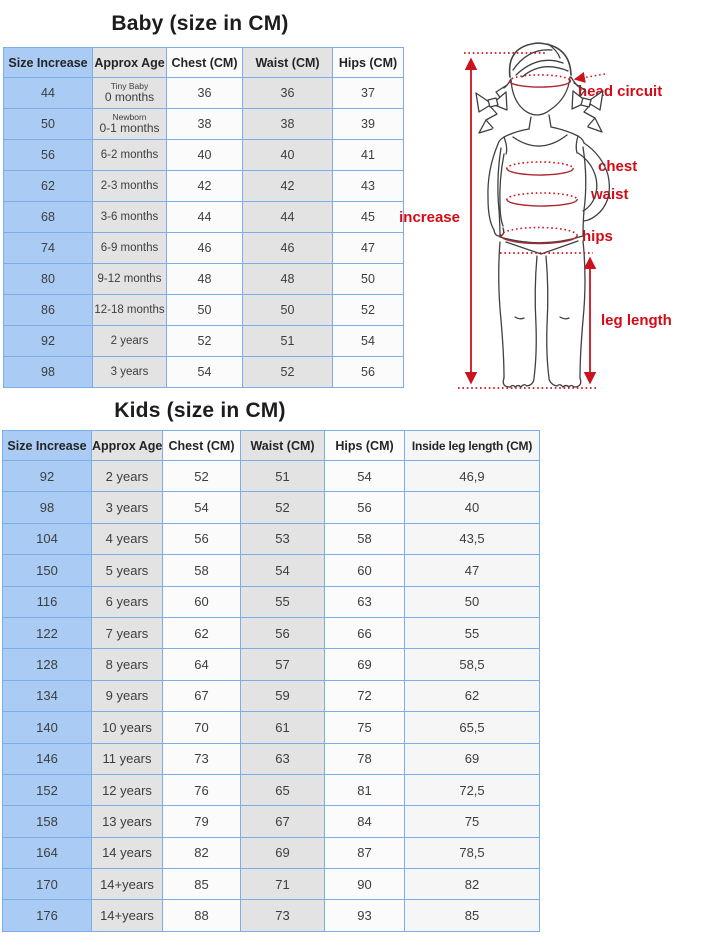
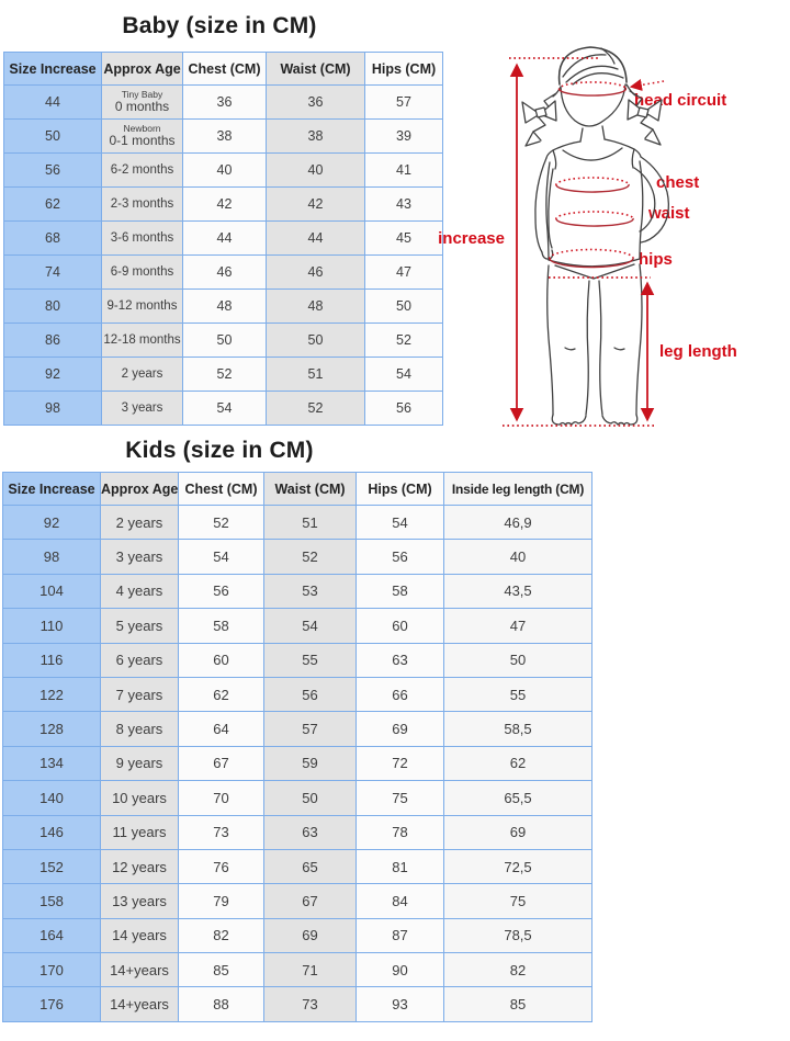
  Baby (size in CM)
  Size Increase	Approx Age	Chest (CM)	Waist (CM)	Hips (CM)
- 44	Tiny Baby0 months	36	36	37
+ 44	Tiny Baby0 months	36	36	57
  50	Newborn0-1 months	38	38	39
  56	6-2 months	40	40	41
  62	2-3 months	42	42	43
  68	3-6 months	44	44	45
  74	6-9 months	46	46	47
  80	9-12 months	48	48	50
  86	12-18 months	50	50	52
  92	2 years	52	51	54
  98	3 years	54	52	56
  Kids (size in CM)
  Size Increase	Approx Age	Chest (CM)	Waist (CM)	Hips (CM)	Inside leg length (CM)
  92	2 years	52	51	54	46,9
  98	3 years	54	52	56	40
  104	4 years	56	53	58	43,5
- 150	5 years	58	54	60	47
+ 110	5 years	58	54	60	47
  116	6 years	60	55	63	50
  122	7 years	62	56	66	55
  128	8 years	64	57	69	58,5
  134	9 years	67	59	72	62
- 140	10 years	70	61	75	65,5
+ 140	10 years	70	50	75	65,5
  146	11 years	73	63	78	69
  152	12 years	76	65	81	72,5
  158	13 years	79	67	84	75
  164	14 years	82	69	87	78,5
  170	14+years	85	71	90	82
  176	14+years	88	73	93	85
  increase
  head circuit
  chest
  waist
  hips
  leg length
